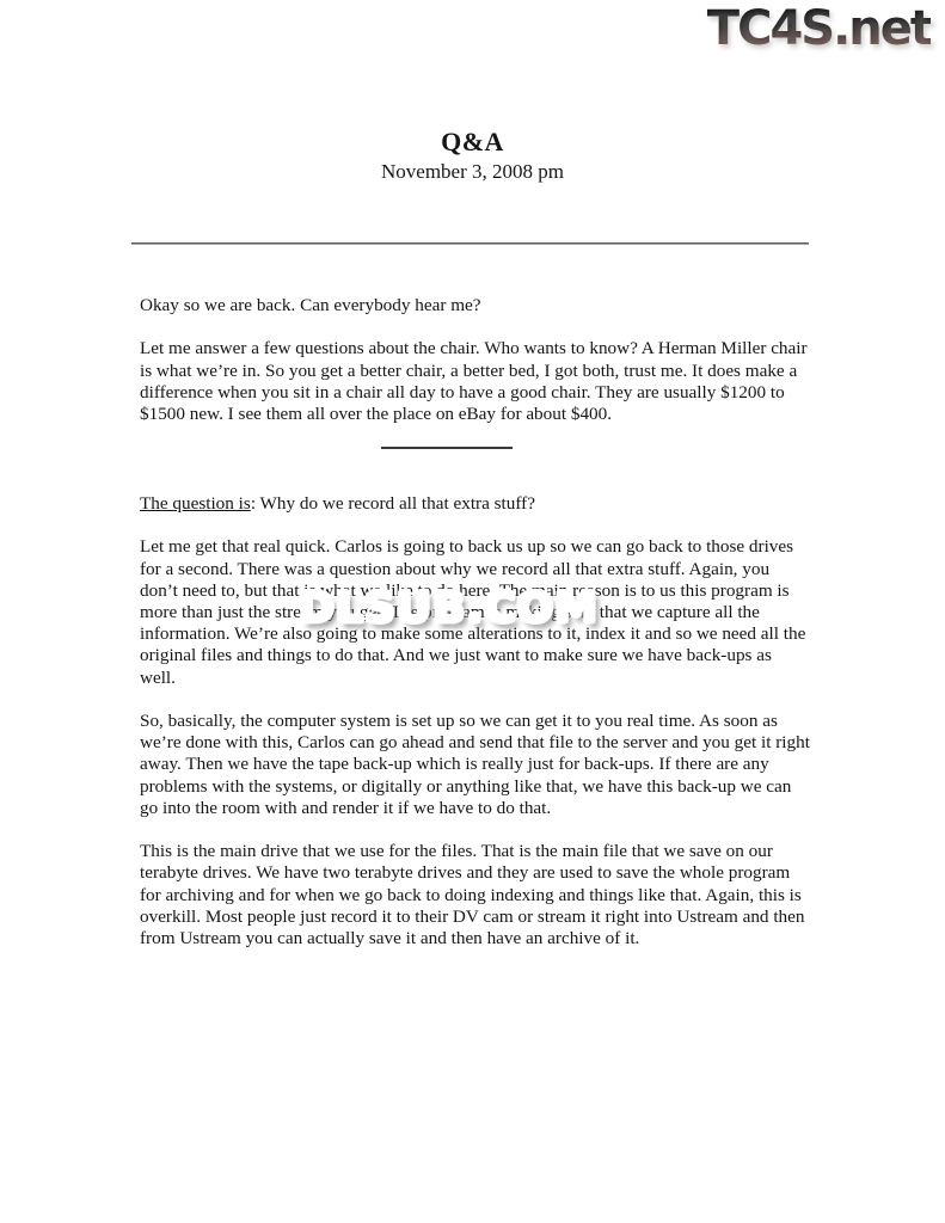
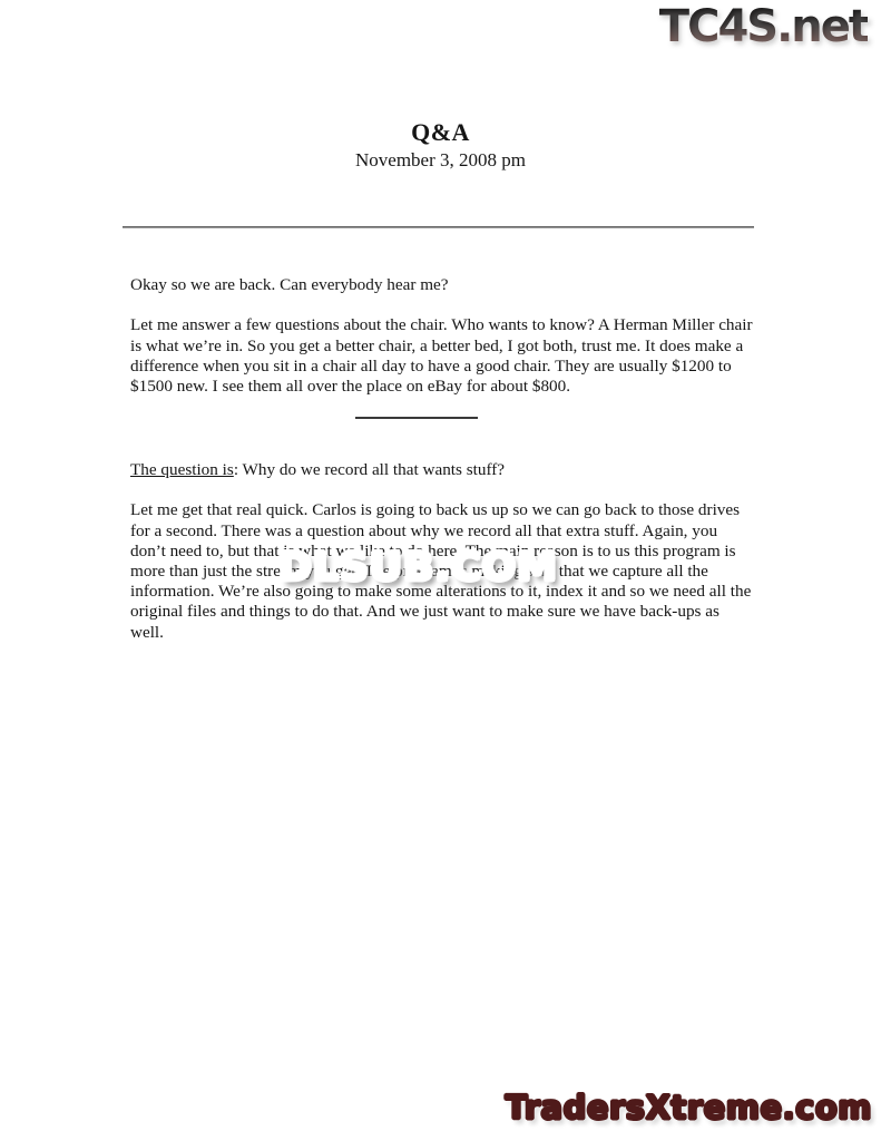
  TC4S.net
  Q&A
  November 3, 2008 pm
  Okay so we are back. Can everybody hear me?
- Let me answer a few questions about the chair. Who wants to know? A Herman Miller chair is what we’re in. So you get a better chair, a better bed, I got both, trust me. It does make a difference when you sit in a chair all day to have a good chair. They are usually $1200 to $1500 new. I see them all over the place on eBay for about $400.
+ Let me answer a few questions about the chair. Who wants to know? A Herman Miller chair is what we’re in. So you get a better chair, a better bed, I got both, trust me. It does make a difference when you sit in a chair all day to have a good chair. They are usually $1200 to $1500 new. I see them all over the place on eBay for about $800.
- The question is: Why do we record all that extra stuff?
+ The question is: Why do we record all that wants stuff?
  Let me get that real quick. Carlos is going to back us up so we can go back to those drives for a second. There was a question about why we record all that extra stuff. Again, you don’t need to, but thaton is to us this program is more than just the stre that we capture all the information. We’re also going to make some alterations to it, index it and so we need all the original files and things to do that. And we just want to make sure we have back-ups as well.
- So, basically, the computer system is set up so we can get it to you real time. As soon as we’re done with this, Carlos can go ahead and send that file to the server and you get it right away. Then we have the tape back-up which is really just for back-ups. If there are any problems with the systems, or digitally or anything like that, we have this back-up we can go into the room with and render it if we have to do that.
- This is the main drive that we use for the files. That is the main file that we save on our terabyte drives. We have two terabyte drives and they are used to save the whole program for archiving and for when we go back to doing indexing and things like that. Again, this is overkill. Most people just record it to their DV cam or stream it right into Ustream and then from Ustream you can actually save it and then have an archive of it.
  DLSUB.COM
+ TradersXtreme.com
